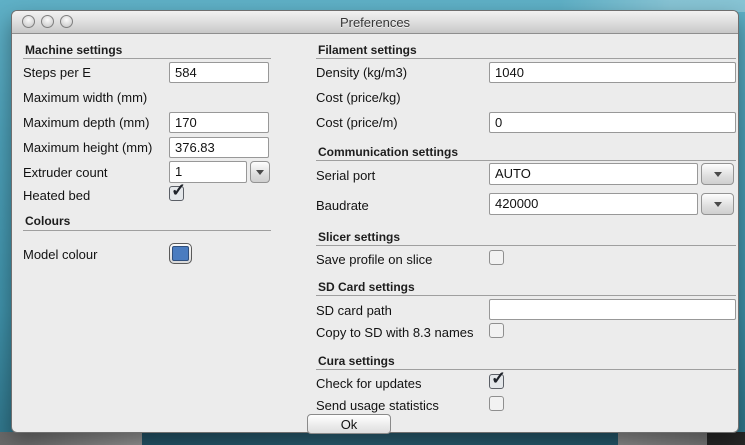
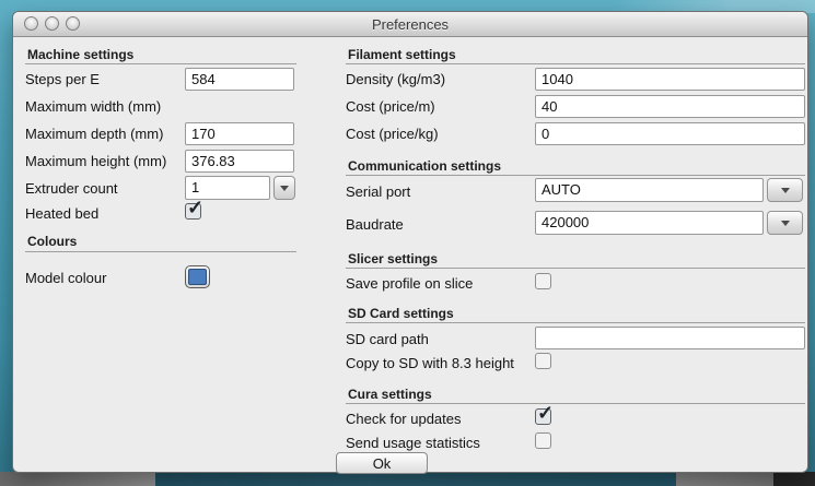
  Preferences
  Machine settings
  Steps per E
  584
  Maximum width (mm)
  Maximum depth (mm)
  170
  Maximum height (mm)
  376.83
  Extruder count
  1
  Heated bed
  Colours
  Model colour
  Filament settings
  Density (kg/m3)
  1040
- Cost (price/kg)
+ Cost (price/m)
+ 40
- Cost (price/m)
+ Cost (price/kg)
  0
  Communication settings
  Serial port
  AUTO
  Baudrate
  420000
  Slicer settings
  Save profile on slice
  SD Card settings
  SD card path
- Copy to SD with 8.3 names
+ Copy to SD with 8.3 height
  Cura settings
  Check for updates
  Send usage statistics
  Ok
